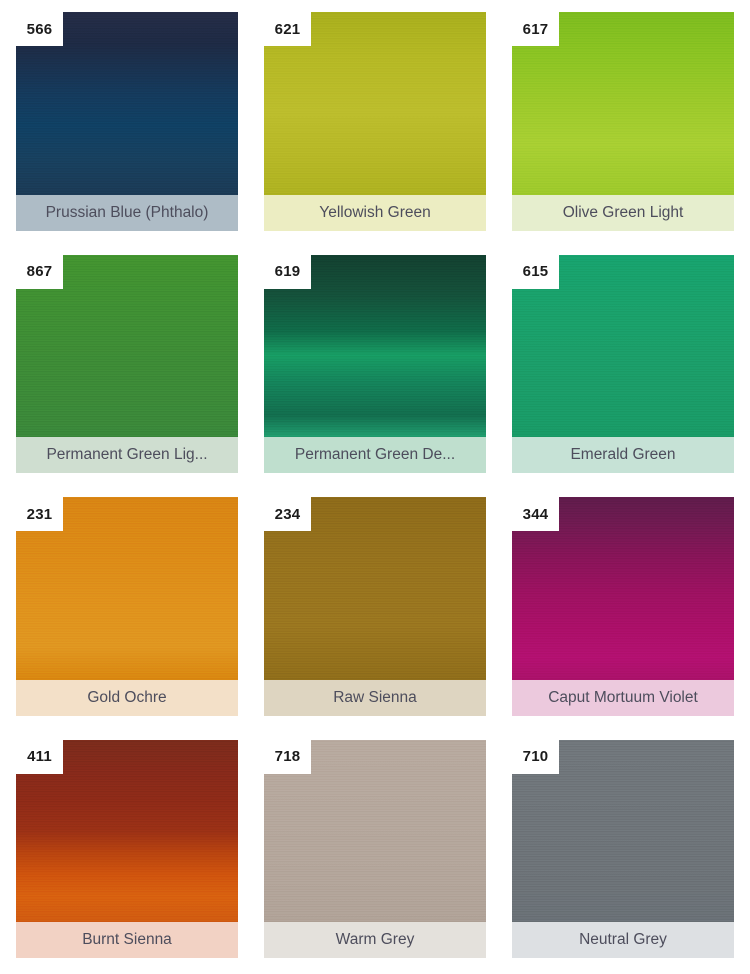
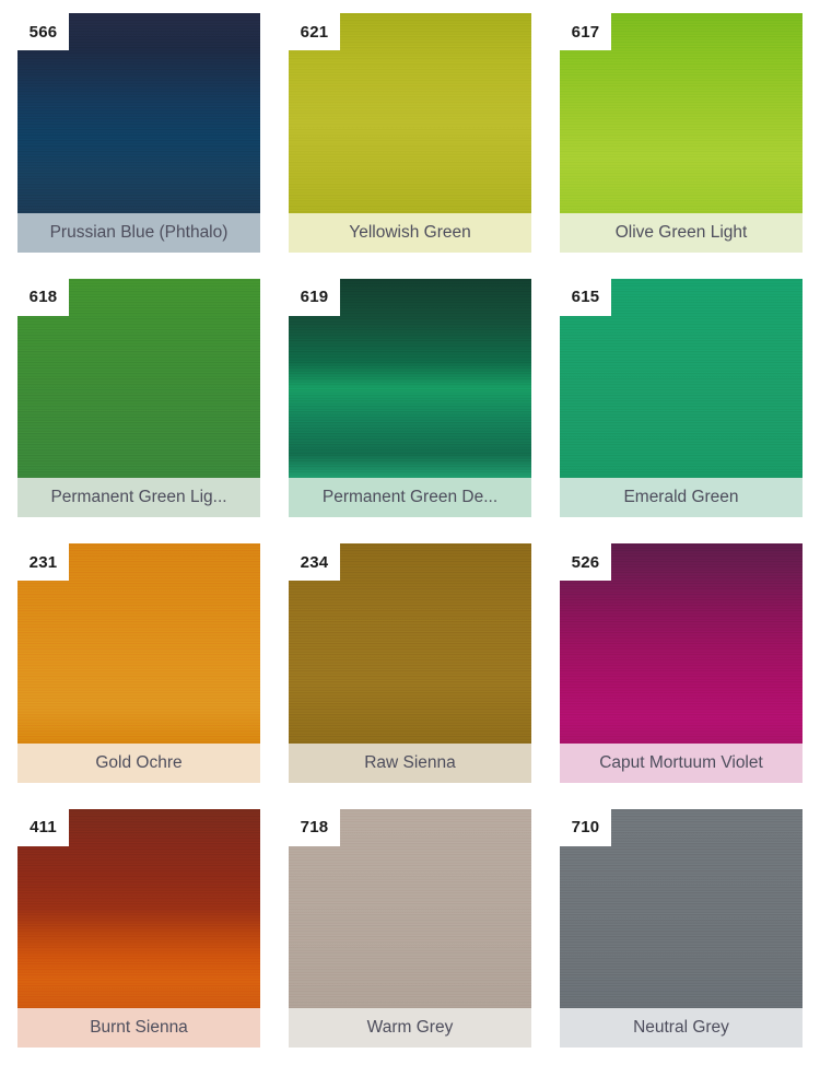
  566
  Prussian Blue (Phthalo)
  621
  Yellowish Green
  617
  Olive Green Light
- 867
+ 618
  Permanent Green Lig...
  619
  Permanent Green De...
  615
  Emerald Green
  231
  Gold Ochre
  234
  Raw Sienna
- 344
+ 526
  Caput Mortuum Violet
  411
  Burnt Sienna
  718
  Warm Grey
  710
  Neutral Grey
